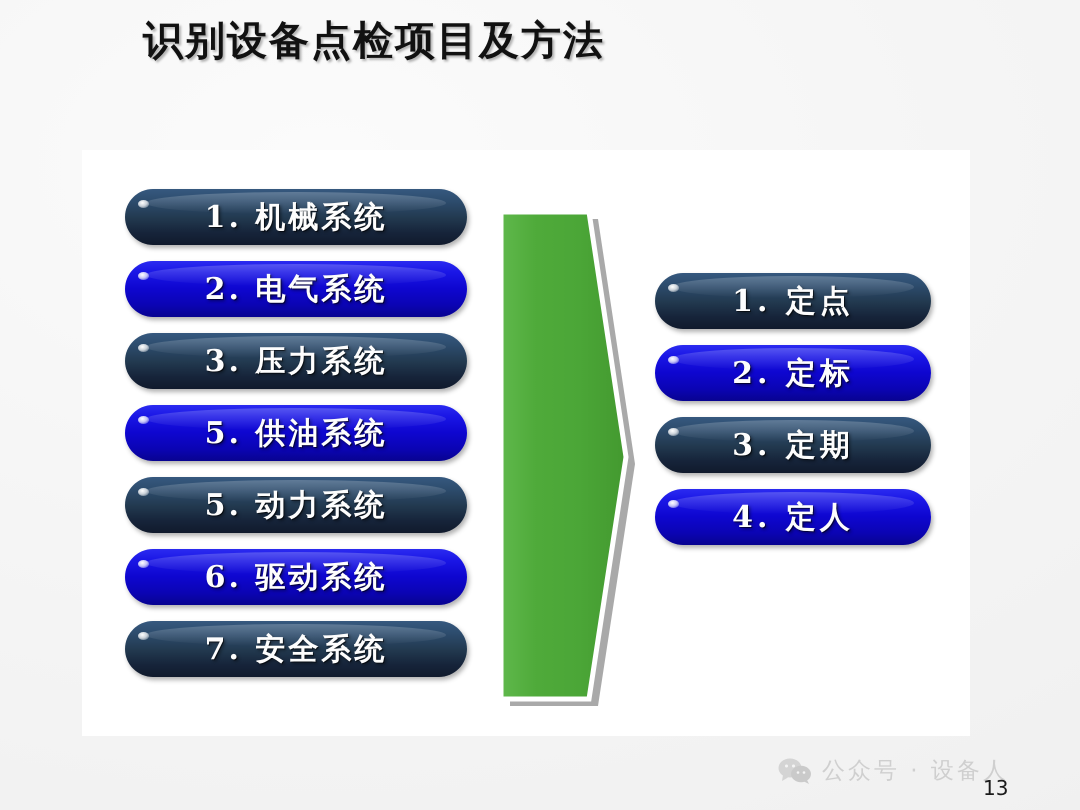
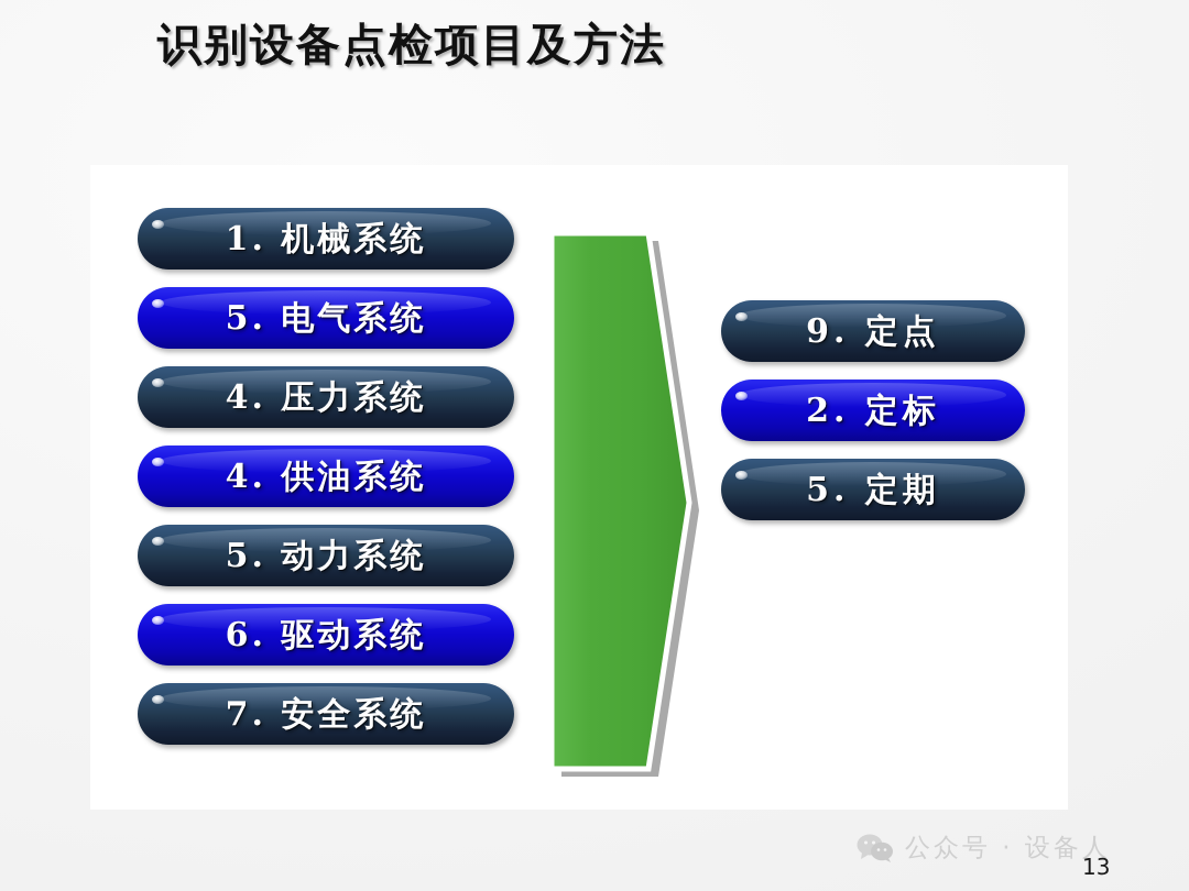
  识别设备点检项目及方法
  1. 机械系统
- 2. 电气系统
+ 5. 电气系统
- 3. 压力系统
+ 4. 压力系统
- 5. 供油系统
+ 4. 供油系统
  5. 动力系统
  6. 驱动系统
  7. 安全系统
- 1. 定点
+ 9. 定点
  2. 定标
- 3. 定期
+ 5. 定期
- 4. 定人
  公众号 · 设备人
  13
